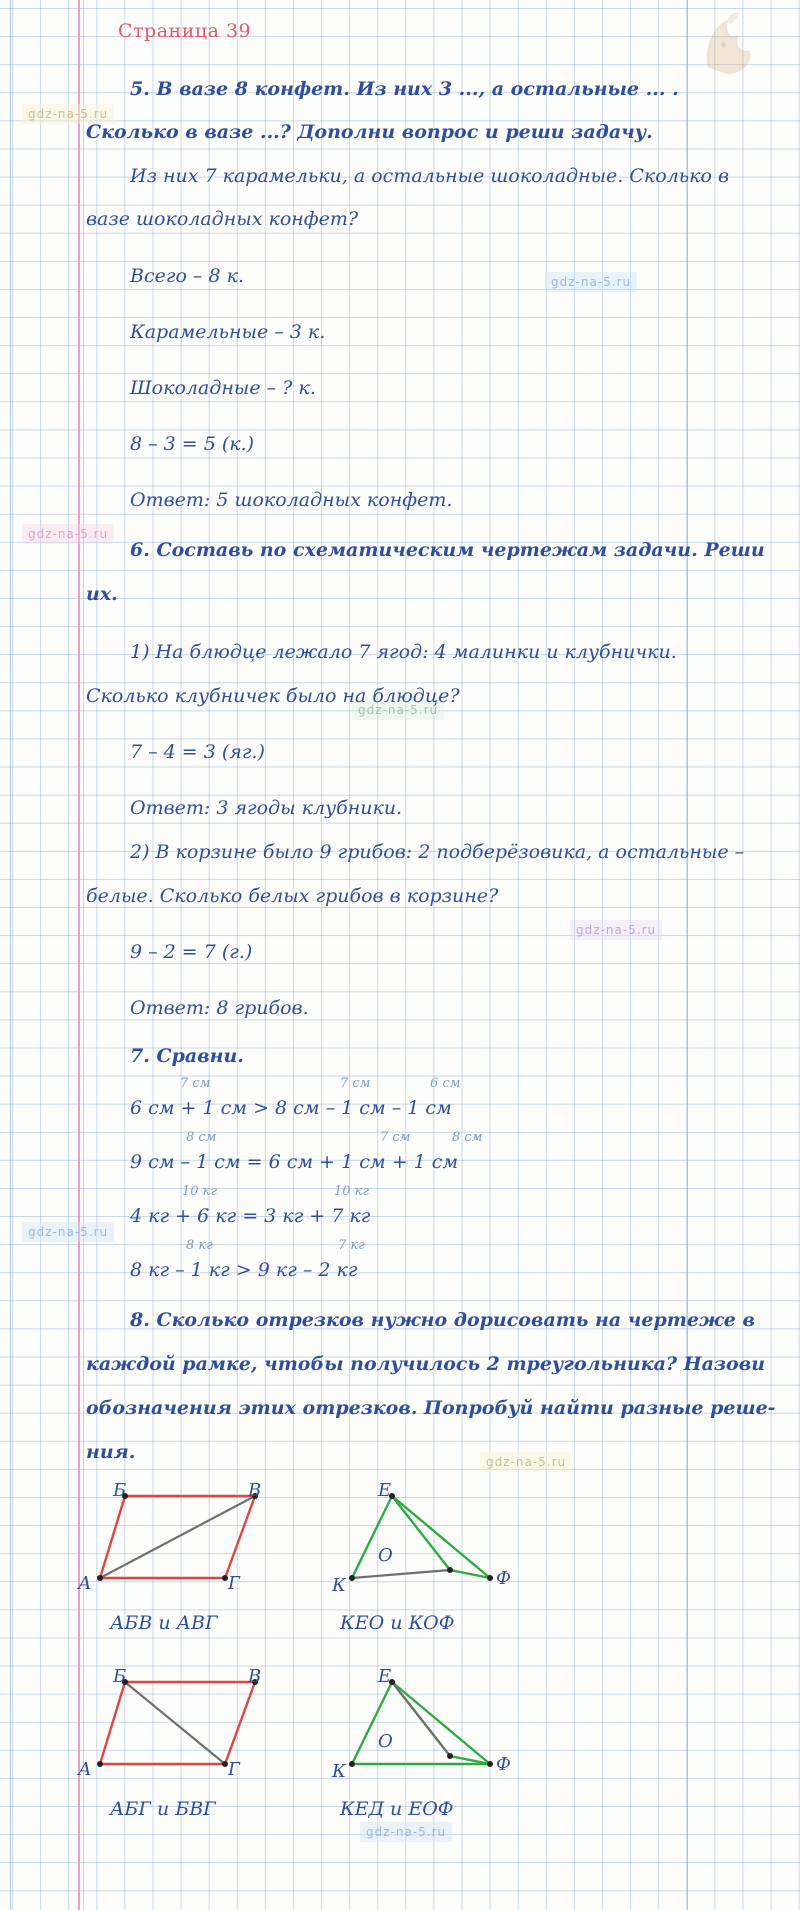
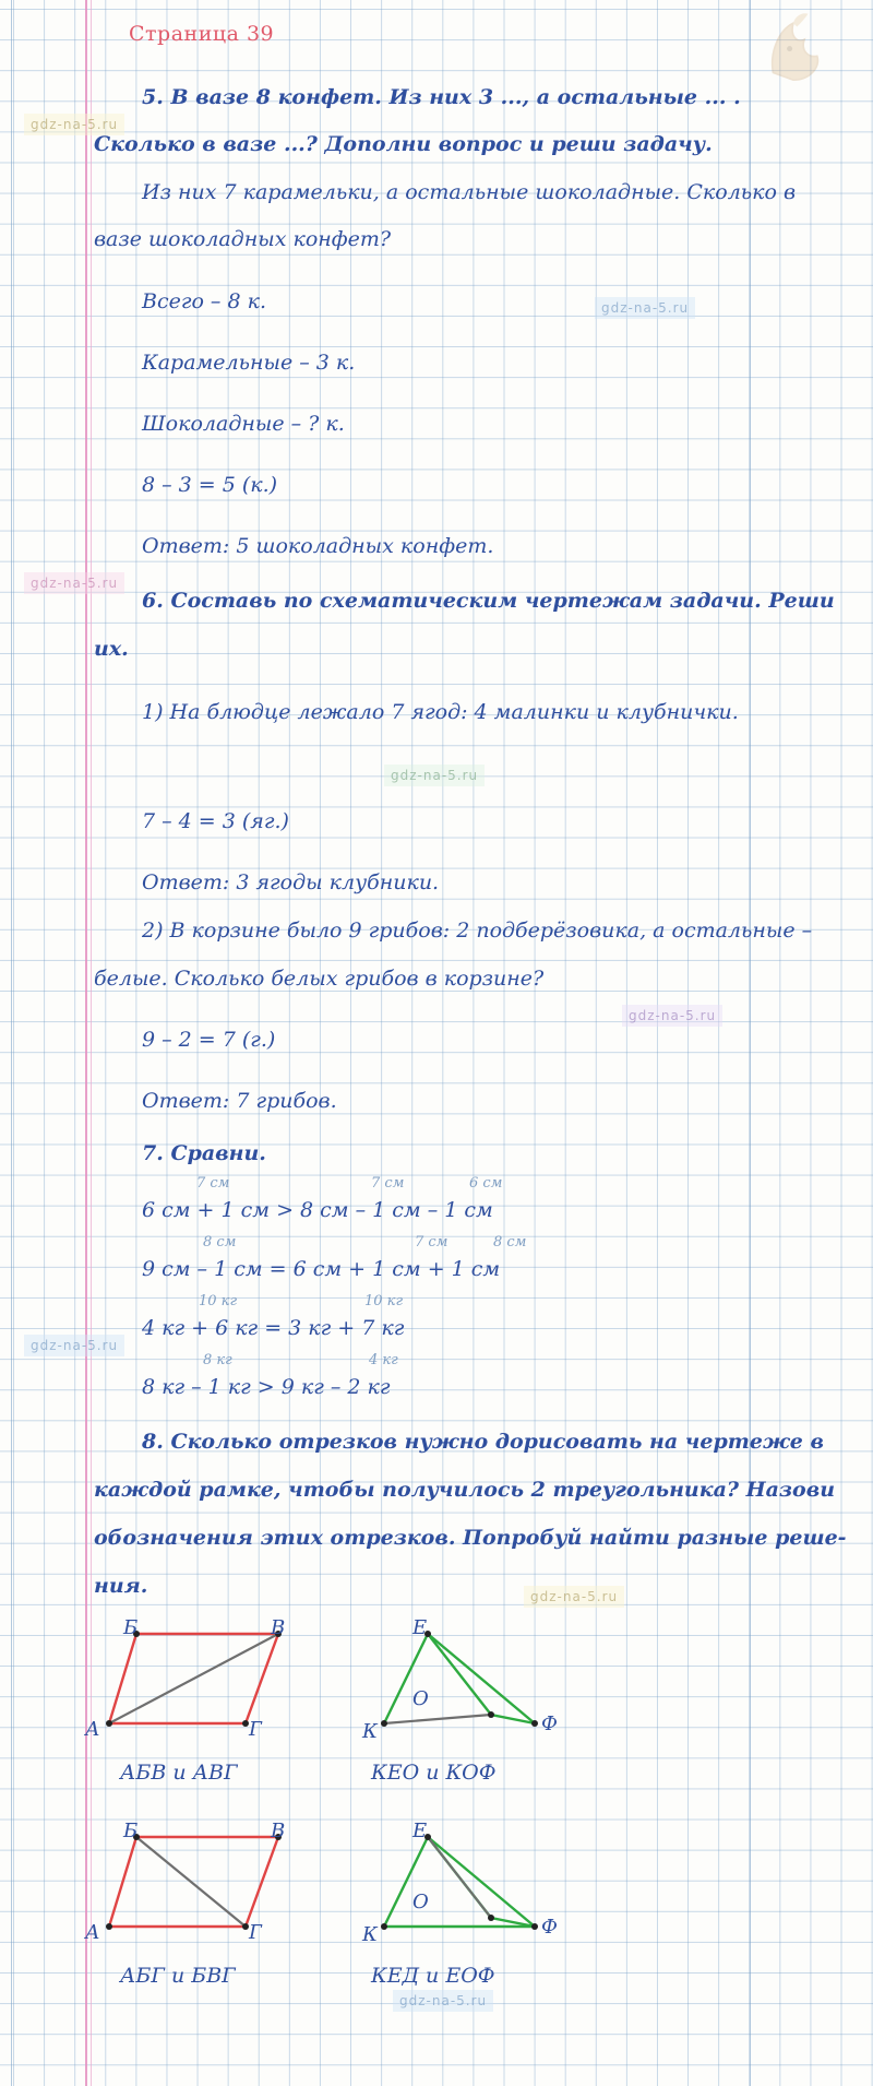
  gdz-na-5.ru
  gdz-na-5.ru
  gdz-na-5.ru
  gdz-na-5.ru
  gdz-na-5.ru
  gdz-na-5.ru
  gdz-na-5.ru
  gdz-na-5.ru
  Страница 39
  5. В вазе 8 конфет. Из них 3 ..., а остальные ... .
  Сколько в вазе ...? Дополни вопрос и реши задачу.
  Из них 7 карамельки, а остальные шоколадные. Сколько в
  вазе шоколадных конфет?
  Всего – 8 к.
  Карамельные – 3 к.
  Шоколадные – ? к.
  8 – 3 = 5 (к.)
  Ответ: 5 шоколадных конфет.
  6. Составь по схематическим чертежам задачи. Реши
  их.
  1) На блюдце лежало 7 ягод: 4 малинки и клубнички.
- Сколько клубничек было на блюдце?
  7 – 4 = 3 (яг.)
  Ответ: 3 ягоды клубники.
  2) В корзине было 9 грибов: 2 подберёзовика, а остальные –
  белые. Сколько белых грибов в корзине?
  9 – 2 = 7 (г.)
- Ответ: 8 грибов.
+ Ответ: 7 грибов.
  7. Сравни.
  7 см
  7 см
  6 см
  6 см + 1 см > 8 см – 1 см – 1 см
  8 см
  7 см
  8 см
  9 см – 1 см = 6 см + 1 см + 1 см
  10 кг
  10 кг
  4 кг + 6 кг = 3 кг + 7 кг
  8 кг
- 7 кг
+ 4 кг
  8 кг – 1 кг > 9 кг – 2 кг
  8. Сколько отрезков нужно дорисовать на чертеже в
  каждой рамке, чтобы получилось 2 треугольника? Назови
  обозначения этих отрезков. Попробуй найти разные реше-
  ния.
  Б
  В
  А
  Г
  АБВ и АВГ
  Е
  О
  К
  Ф
  КЕО и КОФ
  Б
  В
  А
  Г
  АБГ и БВГ
  Е
  О
  К
  Ф
  КЕД и ЕОФ
